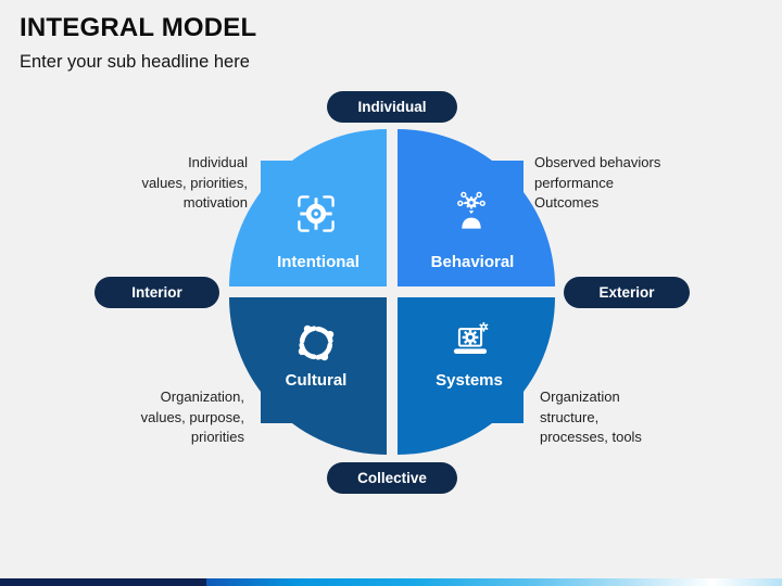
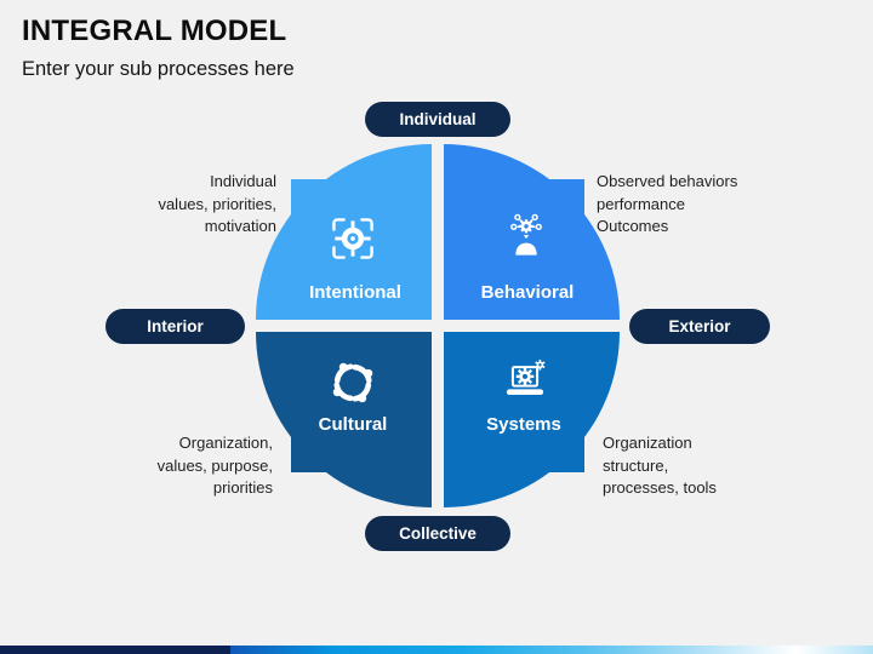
  INTEGRAL MODEL
- Enter your sub headline here
+ Enter your sub processes here
  Individual
  Collective
  Interior
  Exterior
  Intentional
  Behavioral
  Cultural
  Systems
  Individual
  values, priorities,
  motivation
  Observed behaviors
  performance
  Outcomes
  Organization,
  values, purpose,
  priorities
  Organization
  structure,
  processes, tools
